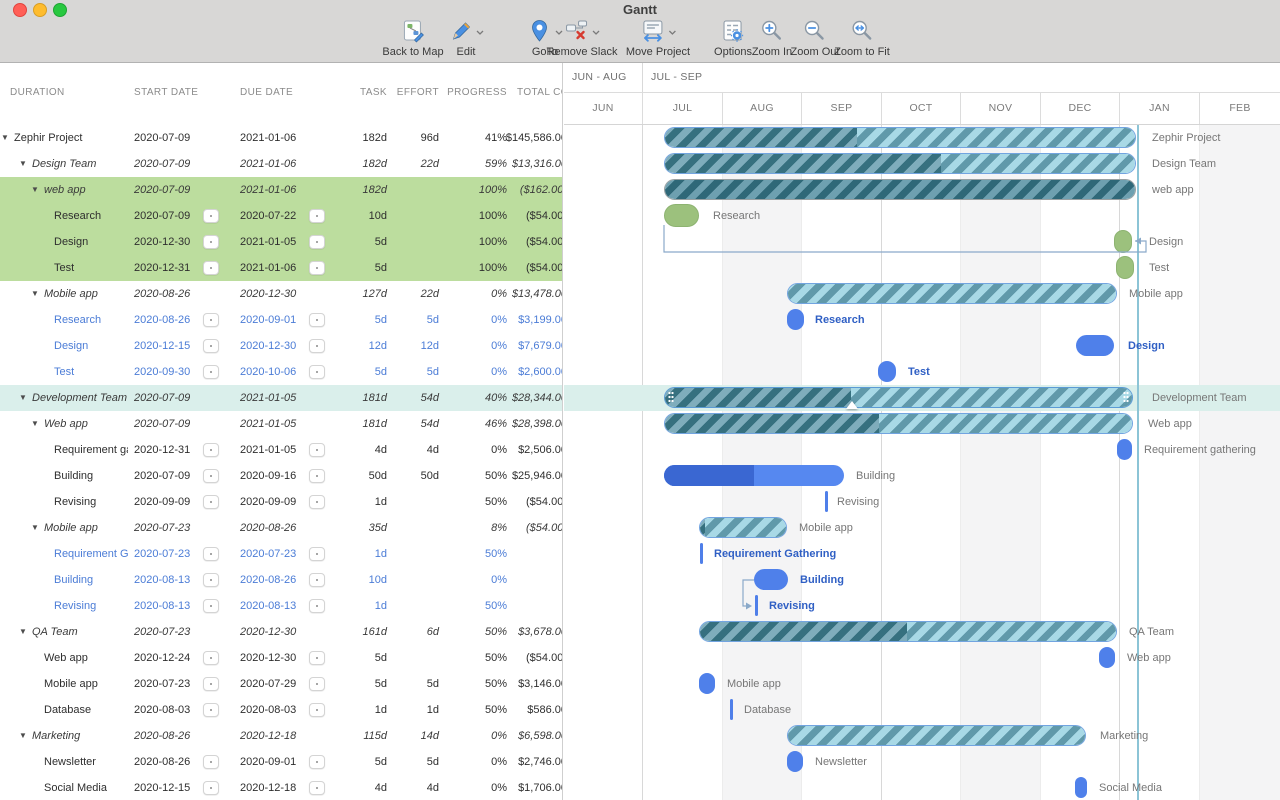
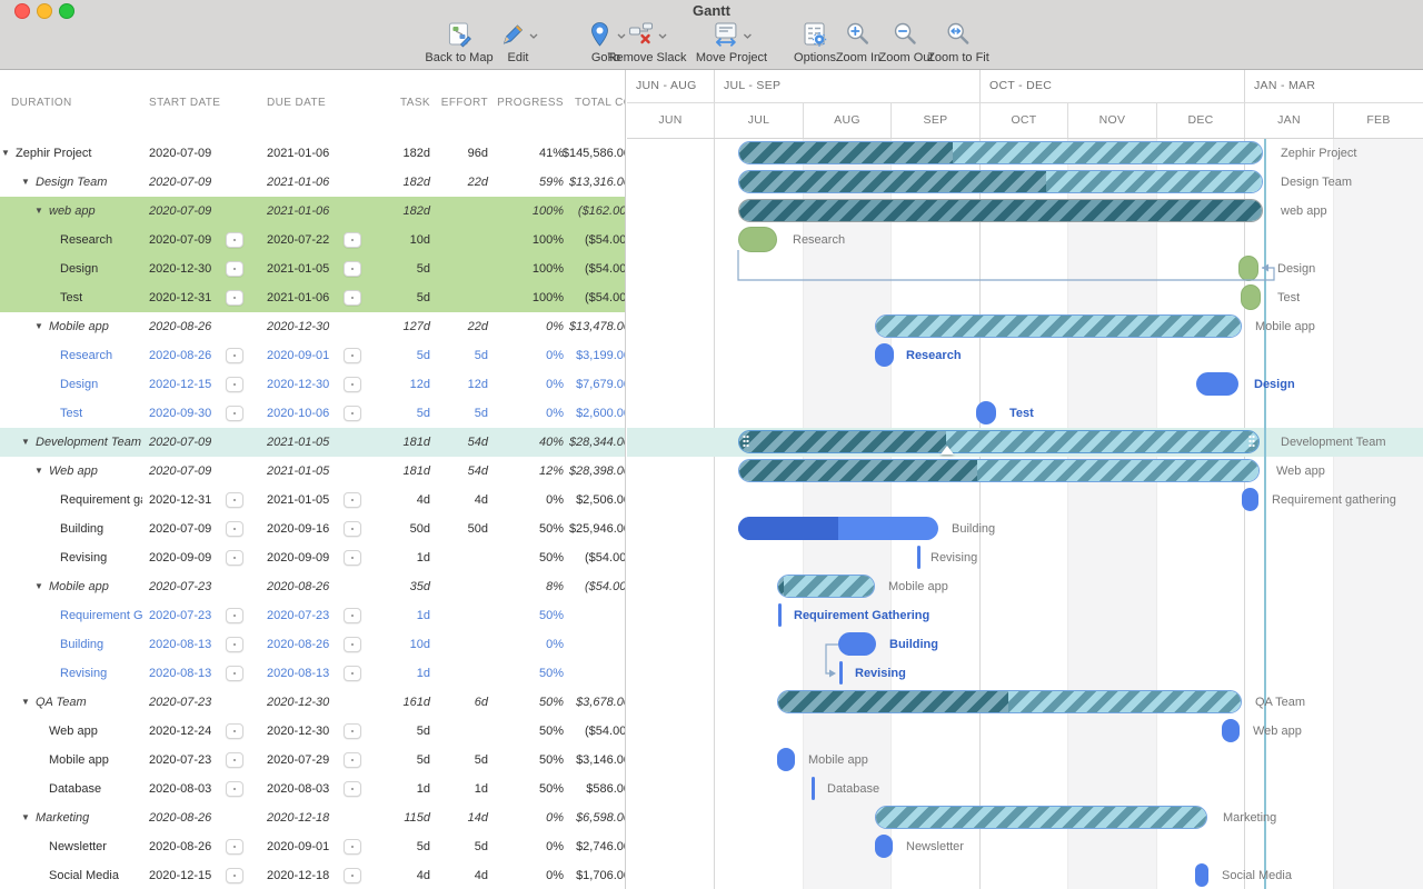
  Gantt
  Back to Map
  Edit
  GoTo
  Remove Slack
  Move Project
  Options
  Zoom In
  Zoom Out
  Zoom to Fit
  DURATION
  START DATE
  DUE DATE
  TASK
  EFFORT
  PROGRESS
  ▼
  Zephir Project
  2020-07-09
  2021-01-06
  182d
  96d
  41%
  $145,586.0
  ▼
  Design Team
  2020-07-09
  2021-01-06
  182d
  22d
  59%
  $13,316.0
  ▼
  web app
  2020-07-09
  2021-01-06
  182d
  100%
  ($162.00
  Research
  2020-07-09
  2020-07-22
  10d
  100%
  ($54.00
  Design
  2020-12-30
  2021-01-05
  5d
  100%
  ($54.00
  Test
  2020-12-31
  2021-01-06
  5d
  100%
  ($54.00
  ▼
  Mobile app
  2020-08-26
  2020-12-30
  127d
  22d
  0%
  $13,478.0
  Research
  2020-08-26
  2020-09-01
  5d
  5d
  0%
  $3,199.0
  Design
  2020-12-15
  2020-12-30
  12d
  12d
  0%
  $7,679.0
  Test
  2020-09-30
  2020-10-06
  5d
  5d
  0%
  $2,600.0
  ▼
  Development Team
  2020-07-09
  2021-01-05
  181d
  54d
  40%
  $28,344.0
  ▼
  Web app
  2020-07-09
  2021-01-05
  181d
  54d
- 46%
+ 12%
  $28,398.0
  2020-12-31
  2021-01-05
  4d
  4d
  0%
  $2,506.0
  Building
  2020-07-09
  2020-09-16
  50d
  50d
  50%
  $25,946.0
  Revising
  2020-09-09
  2020-09-09
  1d
  50%
  ($54.00
  ▼
  Mobile app
  2020-07-23
  2020-08-26
  35d
  8%
  ($54.00
  2020-07-23
  2020-07-23
  1d
  50%
  Building
  2020-08-13
  2020-08-26
  10d
  0%
  Revising
  2020-08-13
  2020-08-13
  1d
  50%
  ▼
  QA Team
  2020-07-23
  2020-12-30
  161d
  6d
  50%
  $3,678.0
  Web app
  2020-12-24
  2020-12-30
  5d
  50%
  ($54.00
  Mobile app
  2020-07-23
  2020-07-29
  5d
  5d
  50%
  $3,146.0
  Database
  2020-08-03
  2020-08-03
  1d
  1d
  50%
  $586.0
  ▼
  Marketing
  2020-08-26
  2020-12-18
  115d
  14d
  0%
  $6,598.0
  Newsletter
  2020-08-26
  2020-09-01
  5d
  5d
  0%
  $2,746.0
  Social Media
  2020-12-15
  2020-12-18
  4d
  4d
  0%
  $1,706.0
  JUN - AUG
  JUL - SEP
+ OCT - DEC
+ JAN - MAR
  JUN
  JUL
  AUG
  SEP
  OCT
  NOV
  DEC
  JAN
  FEB
  Zephir Project
  Design Team
  web app
  Research
  Design
  Test
  Mobile app
  Research
  Design
  Test
  Development Team
  Web app
  Requirement gathering
  Building
  Revising
  Mobile app
  Requirement Gathering
  Building
  Revising
  QA Team
  Web app
  Mobile app
  Database
  Marketing
  Newsletter
  Social Media
